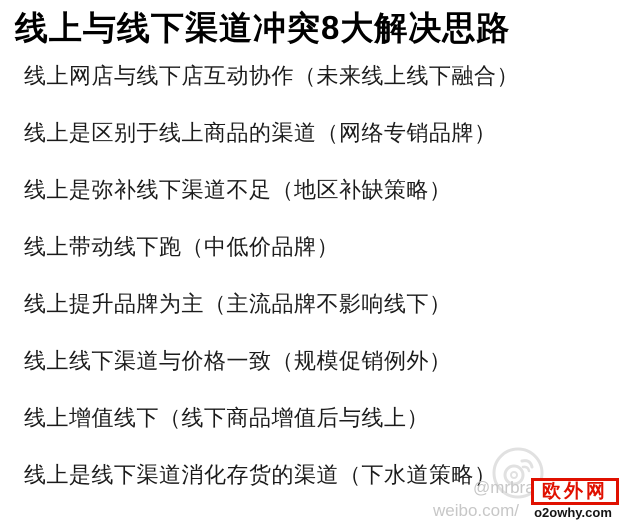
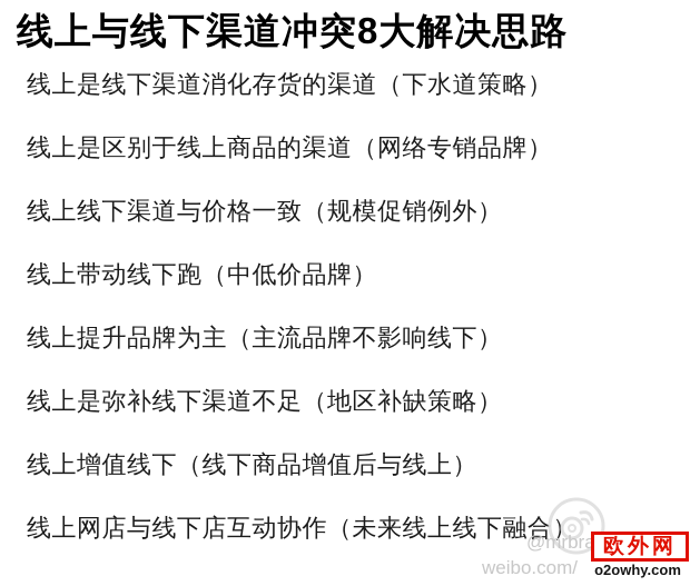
  线上与线下渠道冲突8大解决思路
- 线上网店与线下店互动协作（未来线上线下融合）
+ 线上是线下渠道消化存货的渠道（下水道策略）
  线上是区别于线上商品的渠道（网络专销品牌）
- 线上是弥补线下渠道不足（地区补缺策略）
+ 线上线下渠道与价格一致（规模促销例外）
  线上带动线下跑（中低价品牌）
  线上提升品牌为主（主流品牌不影响线下）
- 线上线下渠道与价格一致（规模促销例外）
+ 线上是弥补线下渠道不足（地区补缺策略）
  线上增值线下（线下商品增值后与线上）
- 线上是线下渠道消化存货的渠道（下水道策略）
+ 线上网店与线下店互动协作（未来线上线下融合）
  weibo.com/
  欧外网
  o2owhy.com
